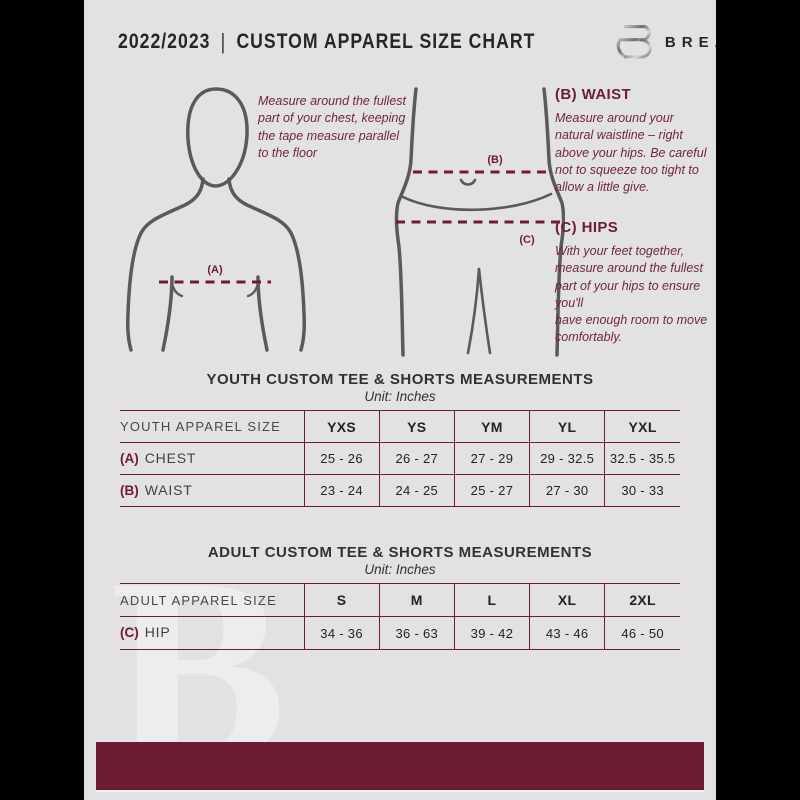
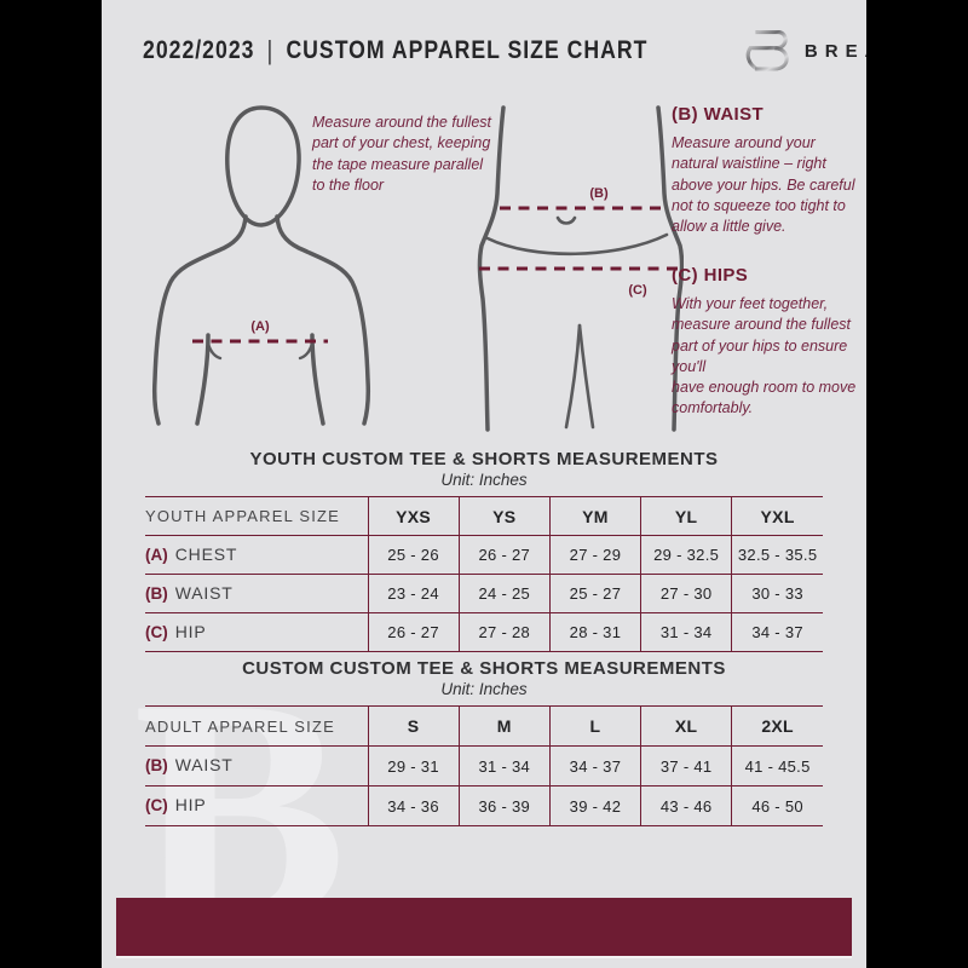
  B
  2022/2023
  |
  CUSTOM APPAREL SIZE CHART
  (A)
  Measure around the fullest part of your chest, keeping the tape measure parallel to the floor
  (B)
  (C)
  (B) WAIST
  Measure around your natural waistline – right above your hips. Be careful not to squeeze too tight to allow a little give.
  (C) HIPS
  With your feet together, measure around the fullest part of your hips to ensure you'll
  have enough room to move comfortably.
  YOUTH CUSTOM TEE & SHORTS MEASUREMENTS
  Unit: Inches
  YOUTH APPAREL SIZE	YXS	YS	YM	YL	YXL
  (A) CHEST	25 - 26	26 - 27	27 - 29	29 - 32.5	32.5 - 35.5
  (B) WAIST	23 - 24	24 - 25	25 - 27	27 - 30	30 - 33
+ (C) HIP	26 - 27	27 - 28	28 - 31	31 - 34	34 - 37
- ADULT CUSTOM TEE & SHORTS MEASUREMENTS
+ CUSTOM CUSTOM TEE & SHORTS MEASUREMENTS
  Unit: Inches
  ADULT APPAREL SIZE	S	M	L	XL	2XL
+ (B) WAIST	29 - 31	31 - 34	34 - 37	37 - 41	41 - 45.5
- (C) HIP	34 - 36	36 - 63	39 - 42	43 - 46	46 - 50
+ (C) HIP	34 - 36	36 - 39	39 - 42	43 - 46	46 - 50
